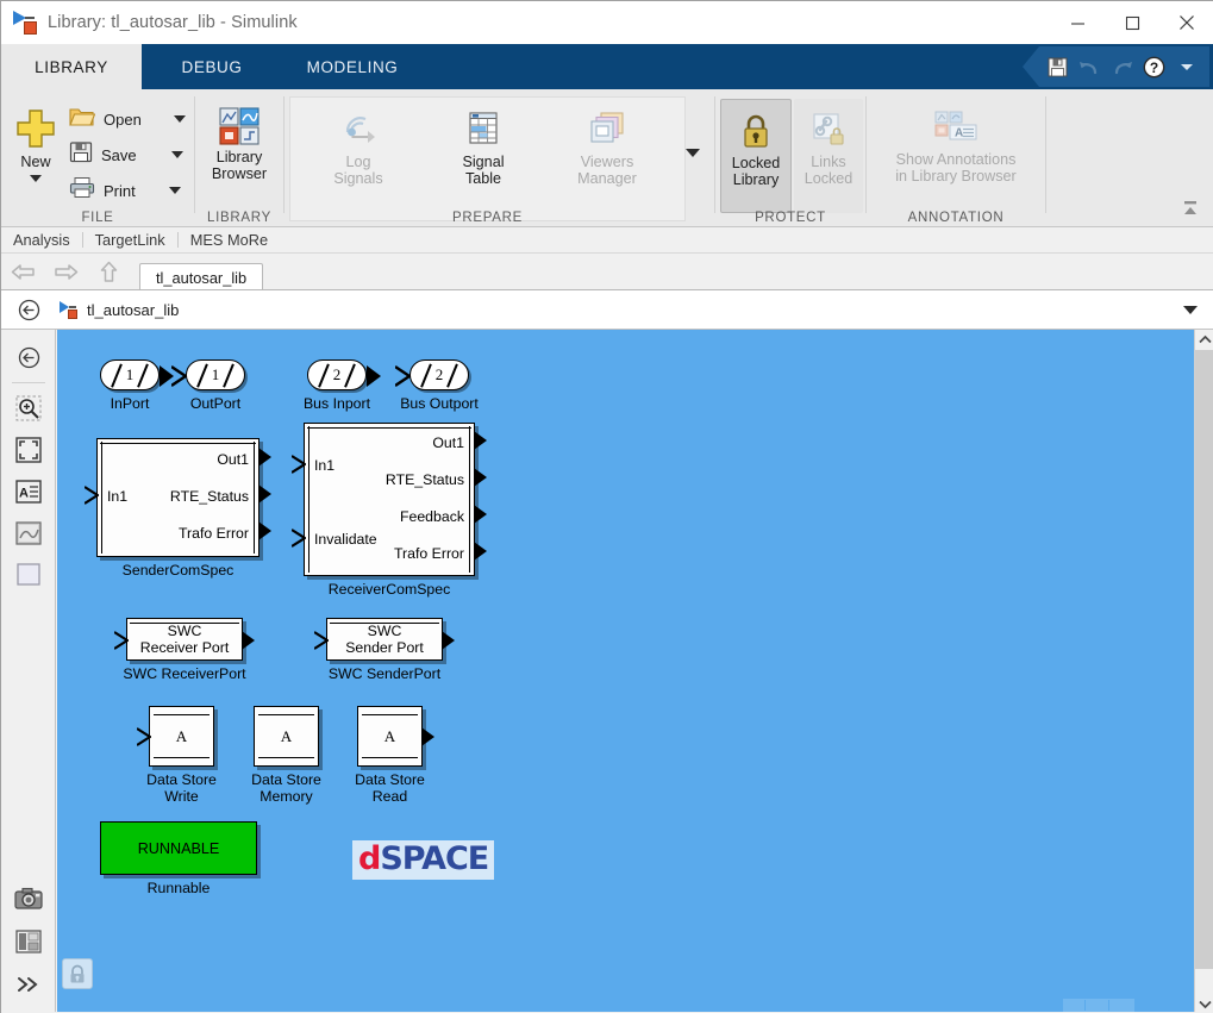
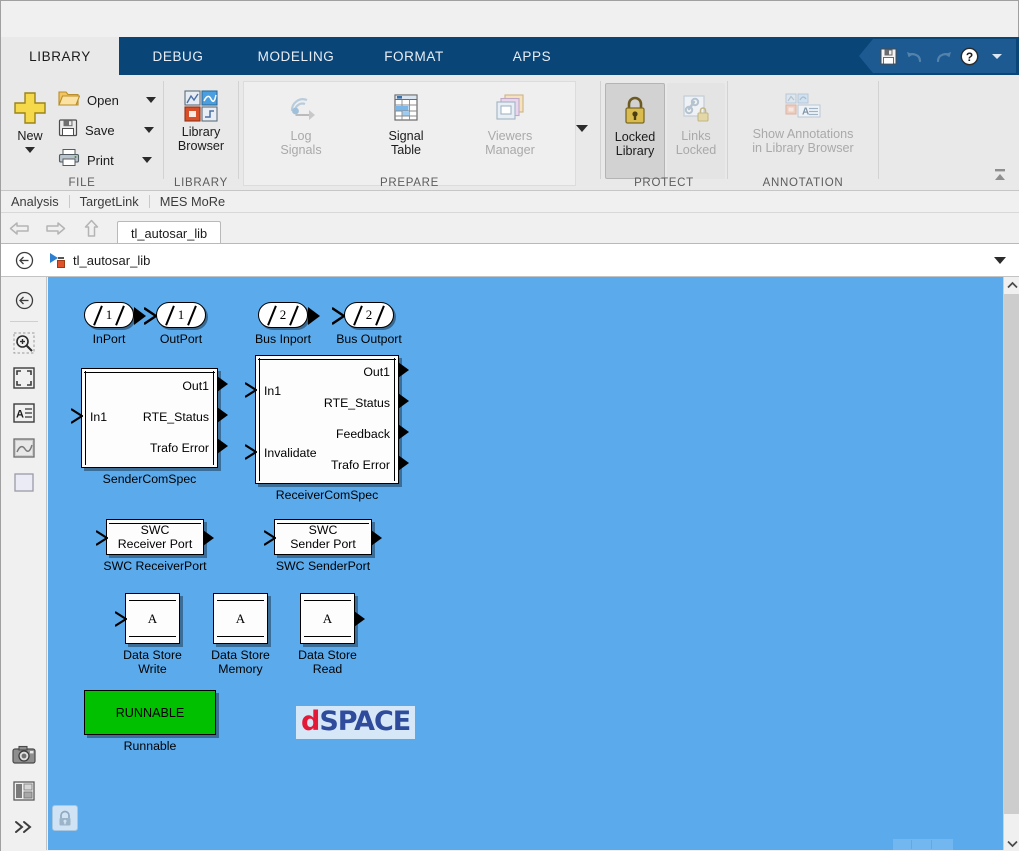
- Library: tl_autosar_lib - Simulink
  LIBRARY
  DEBUG
  MODELING
+ FORMAT
+ APPS
  ?
  New
  Open
  Save
  Print
  FILE
  Library
  Browser
  LIBRARY
  Log
  Signals
  Signal
  Table
  Viewers
  Manager
  PREPARE
  Locked
  Library
  Links
  Locked
  PROTECT
  A
  Show Annotations
  in Library Browser
  ANNOTATION
  Analysis
  TargetLink
  MES MoRe
  tl_autosar_lib
  tl_autosar_lib
  A
  1
  InPort
  1
  OutPort
  2
  Bus Inport
  2
  Bus Outport
  Out1
  RTE_Status
  Trafo Error
  In1
  SenderComSpec
  Out1
  RTE_Status
  Feedback
  Trafo Error
  In1
  Invalidate
  ReceiverComSpec
  SWC
  Receiver Port
  SWC ReceiverPort
  SWC
  Sender Port
  SWC SenderPort
  A
  Data Store
  Write
  A
  Data Store
  Memory
  A
  Data Store
  Read
  RUNNABLE
  Runnable
  dSPACE
